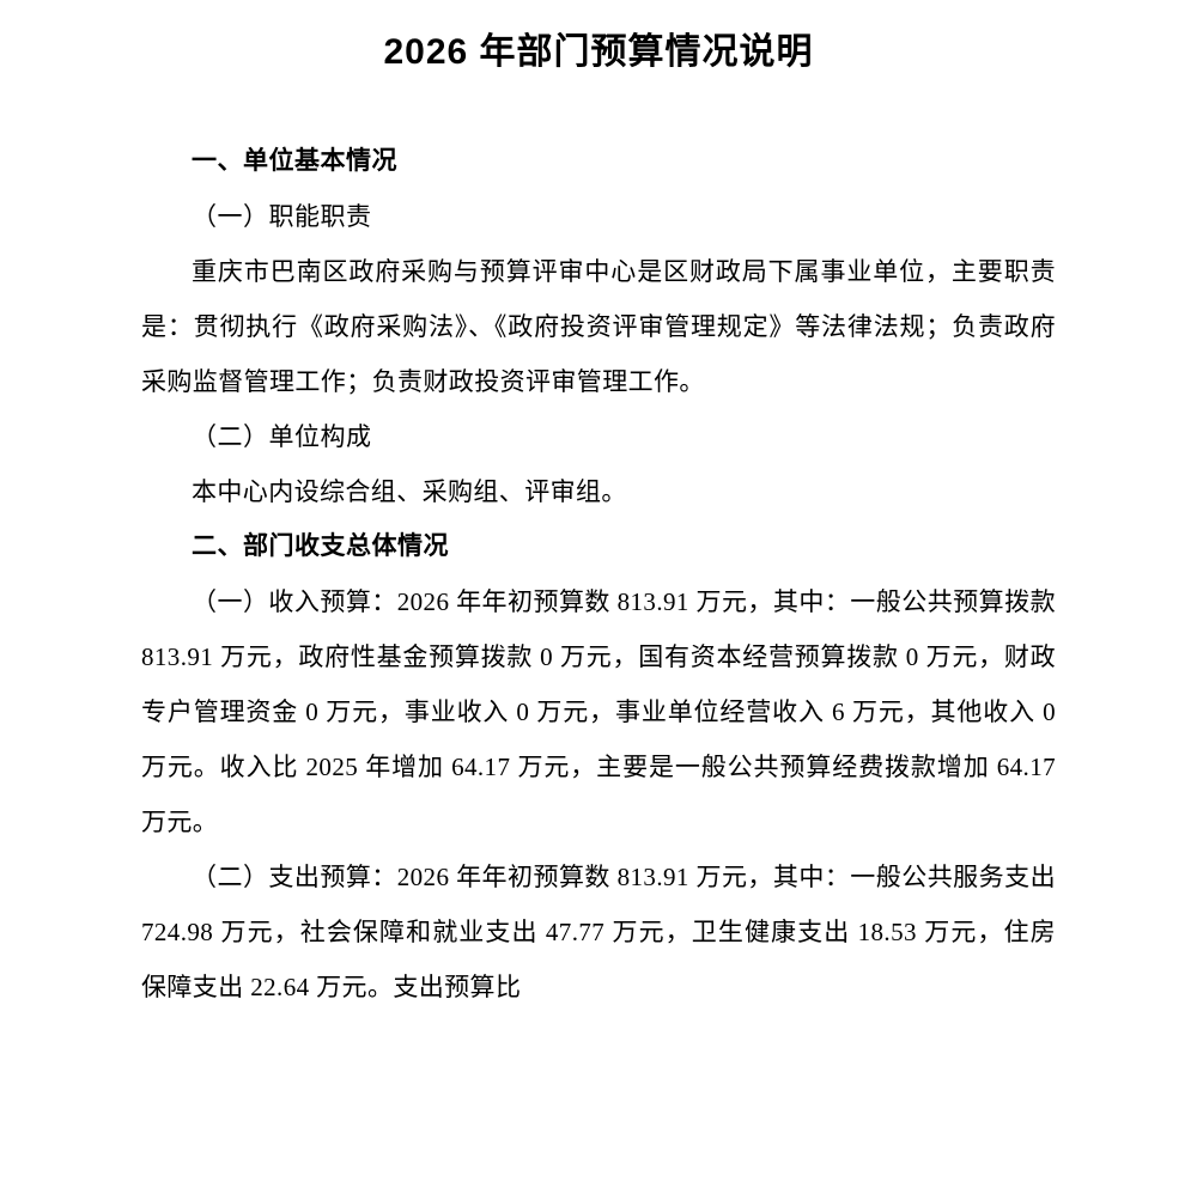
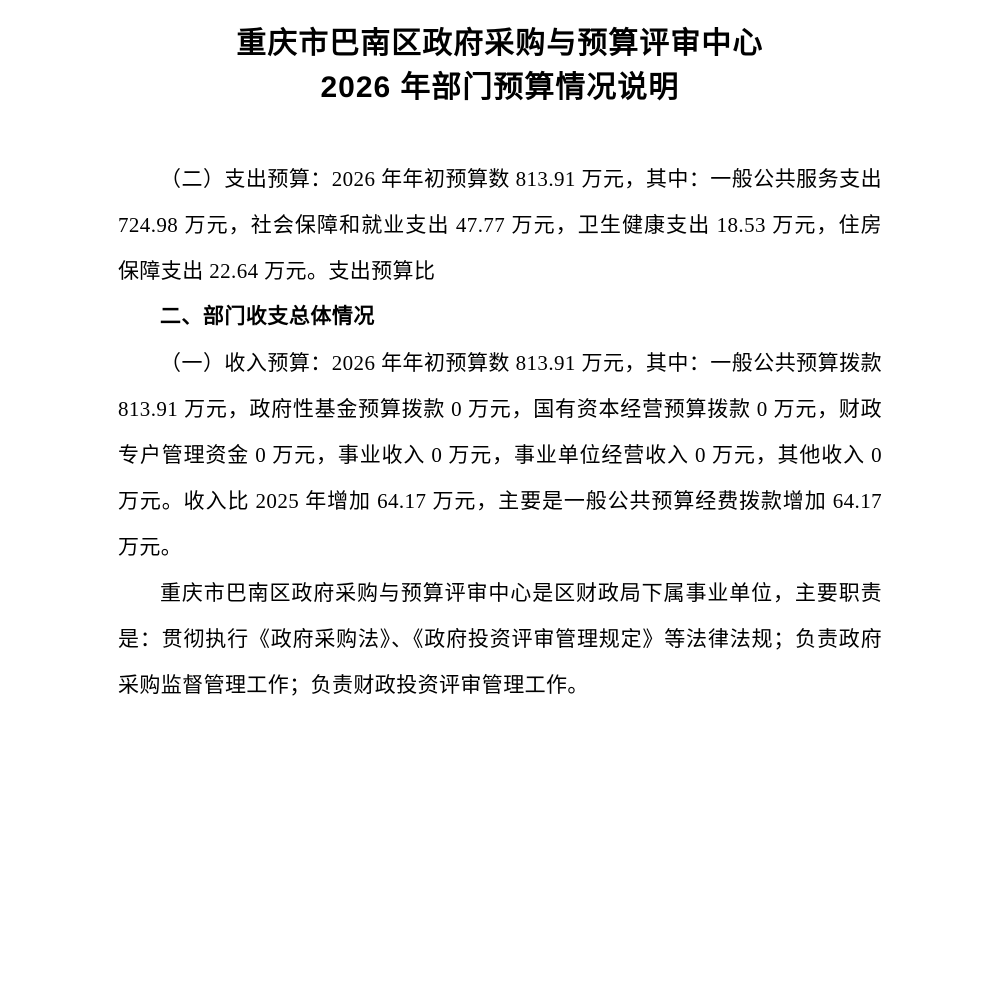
+ 重庆市巴南区政府采购与预算评审中心
  2026 年部门预算情况说明
- 一、单位基本情况
- （一）职能职责
- 重庆市巴南区政府采购与预算评审中心是区财政局下属事业单位，主要职责是：贯彻执行《政府采购法》、《政府投资评审管理规定》等法律法规；负责政府采购监督管理工作；负责财政投资评审管理工作。
+ （二）支出预算：2026 年年初预算数 813.91 万元，其中：一般公共服务支出 724.98 万元，社会保障和就业支出 47.77 万元，卫生健康支出 18.53 万元，住房保障支出 22.64 万元。支出预算比
- （二）单位构成
- 本中心内设综合组、采购组、评审组。
  二、部门收支总体情况
- （一）收入预算：2026 年年初预算数 813.91 万元，其中：一般公共预算拨款 813.91 万元，政府性基金预算拨款 0 万元，国有资本经营预算拨款 0 万元，财政专户管理资金 0 万元，事业收入 0 万元，事业单位经营收入 6 万元，其他收入 0 万元。收入比 2025 年增加 64.17 万元，主要是一般公共预算经费拨款增加 64.17 万元。
+ （一）收入预算：2026 年年初预算数 813.91 万元，其中：一般公共预算拨款 813.91 万元，政府性基金预算拨款 0 万元，国有资本经营预算拨款 0 万元，财政专户管理资金 0 万元，事业收入 0 万元，事业单位经营收入 0 万元，其他收入 0 万元。收入比 2025 年增加 64.17 万元，主要是一般公共预算经费拨款增加 64.17 万元。
- （二）支出预算：2026 年年初预算数 813.91 万元，其中：一般公共服务支出 724.98 万元，社会保障和就业支出 47.77 万元，卫生健康支出 18.53 万元，住房保障支出 22.64 万元。支出预算比
+ 重庆市巴南区政府采购与预算评审中心是区财政局下属事业单位，主要职责是：贯彻执行《政府采购法》、《政府投资评审管理规定》等法律法规；负责政府采购监督管理工作；负责财政投资评审管理工作。
